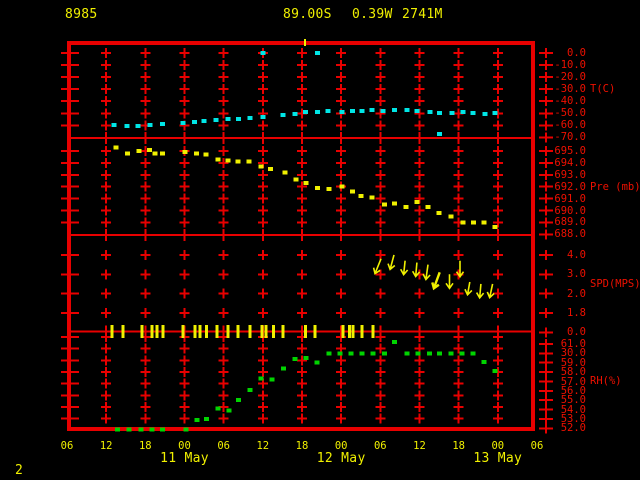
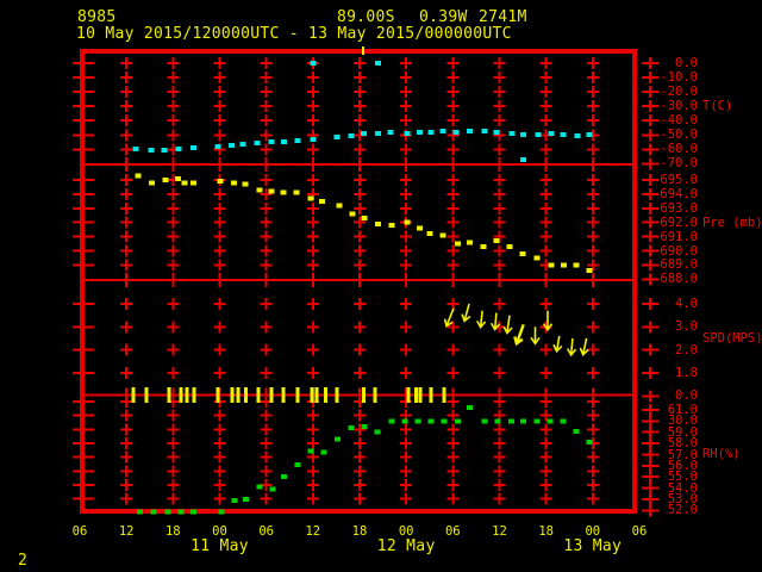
  8985
  89.00S
  0.39W
  2741M
+ 10 May 2015/120000UTC - 13 May 2015/000000UTC
  T(C)
  Pre (mb)
  SPD(MPS)
  RH(%)
  0.0
  -10.0
  -20.0
  -30.0
  -40.0
  -50.0
  -60.0
  -70.0
  695.0
  694.0
  693.0
  692.0
  691.0
  690.0
  689.0
  688.0
  4.0
  3.0
  2.0
  1.8
  0.0
  61.0
  30.0
  59.0
  58.0
  57.0
  56.0
  55.0
  54.0
  53.0
  52.0
  06
  12
  18
  00
  06
  12
  18
  00
  06
  12
  18
  00
  06
  11 May
  12 May
  13 May
  2
